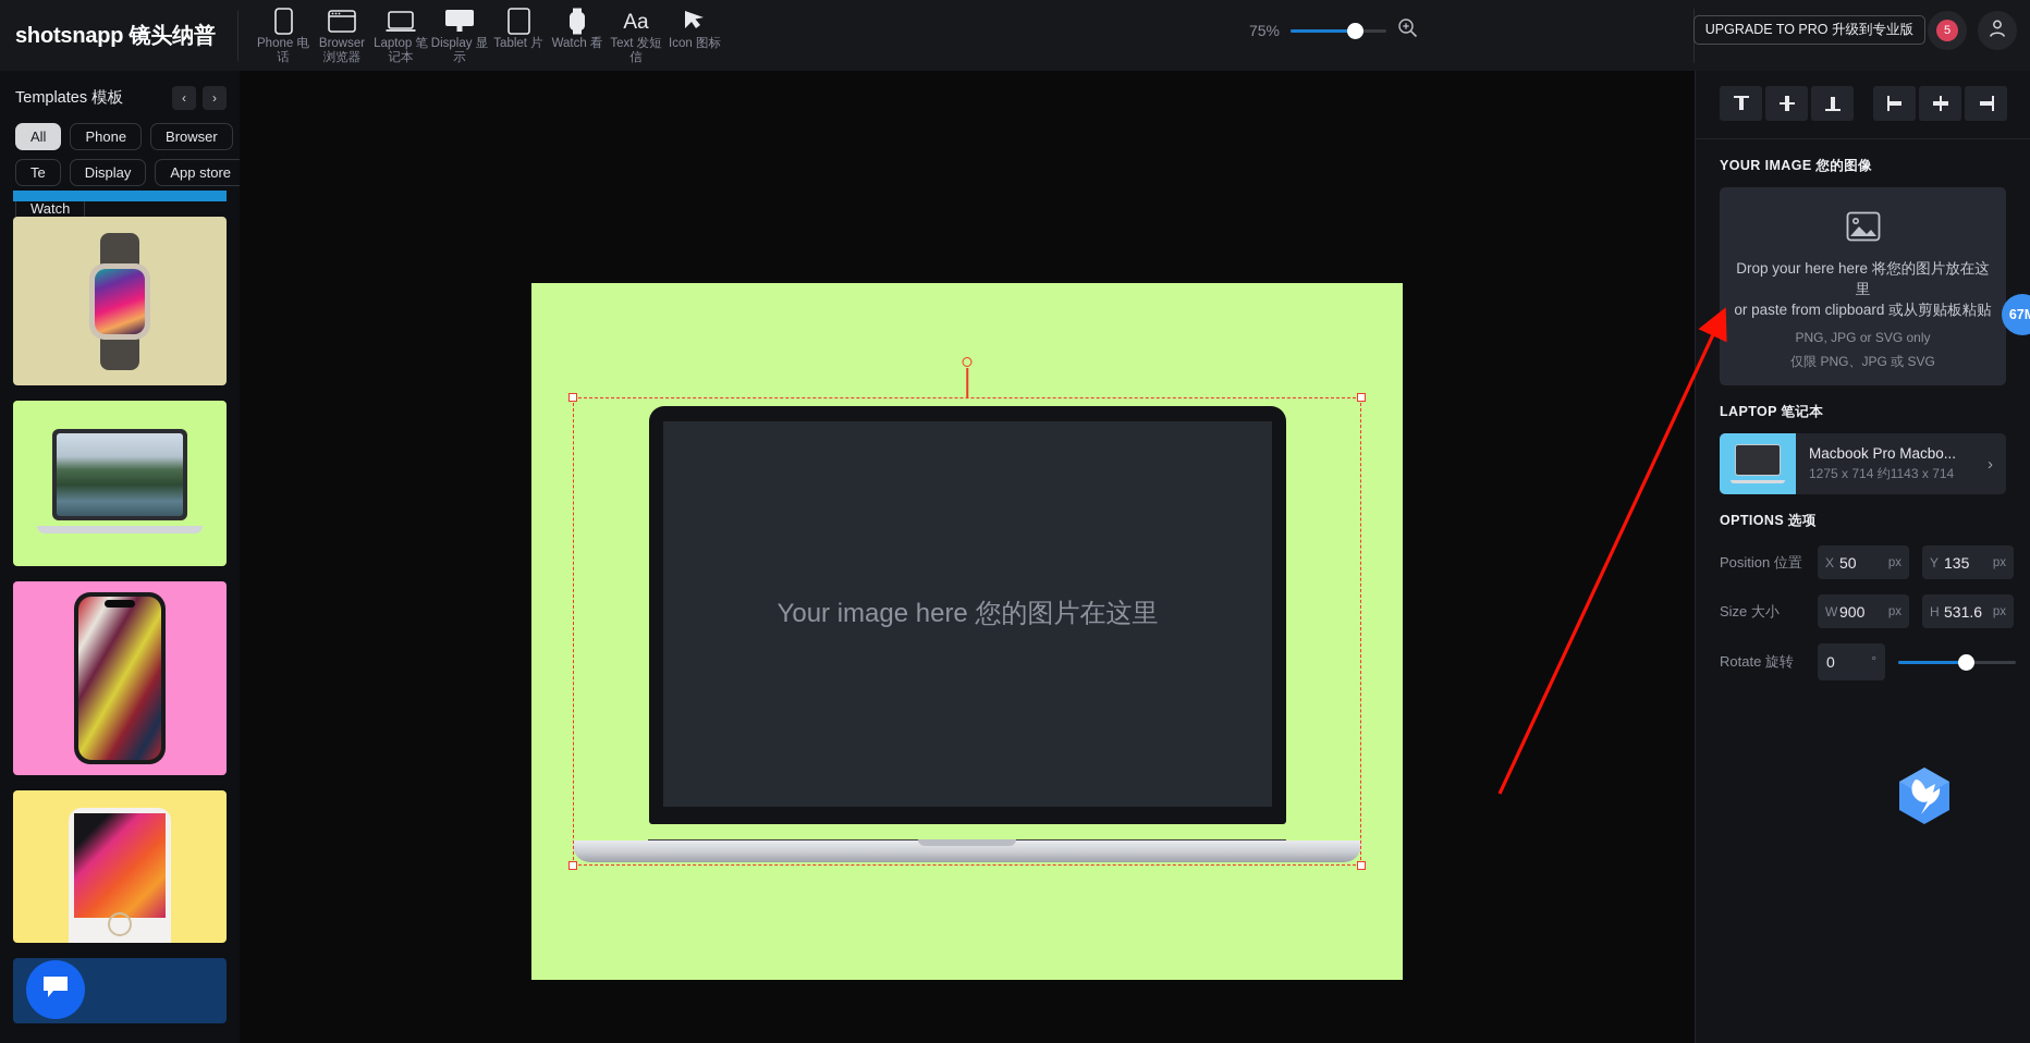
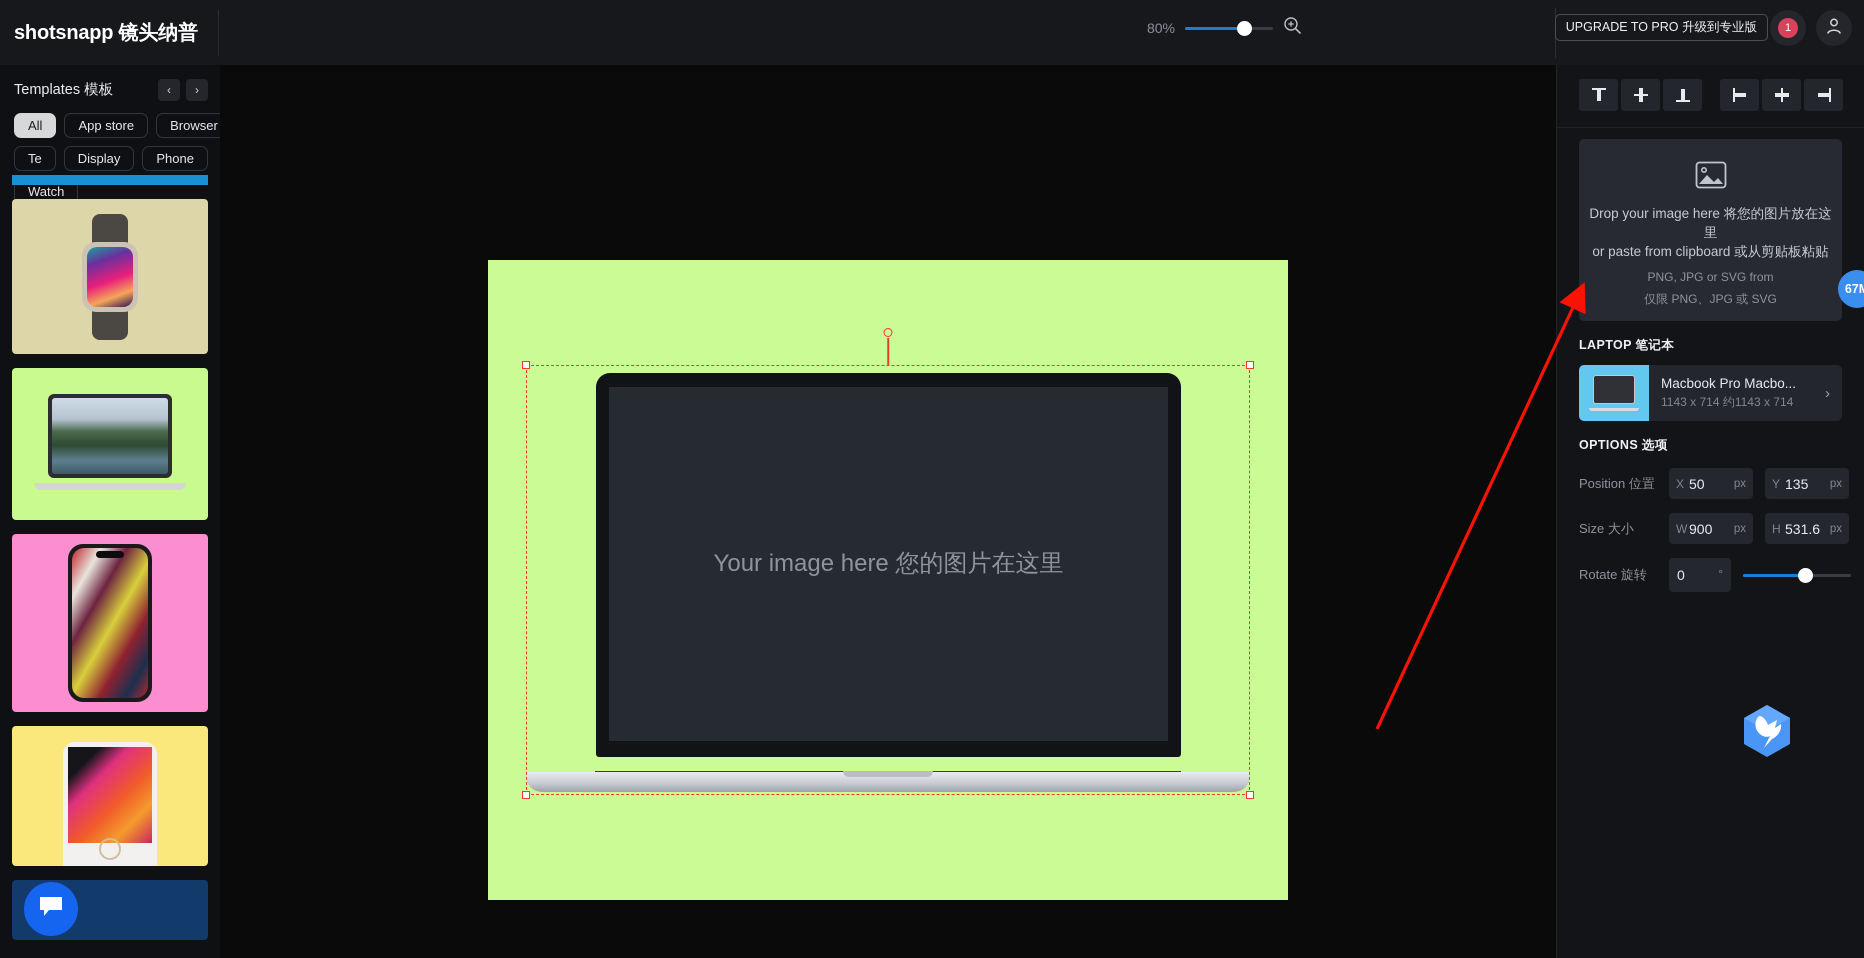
  shotsnapp 镜头纳普
- Phone 电话
- Browser 浏览器
- Laptop 笔记本
- Display 显示
- Tablet 片
- Watch 看
- Aa
- Text 发短信
- Icon 图标
- 75%
+ 80%
  UPGRADE TO PRO 升级到专业版
- 5
+ 1
  Templates 模板
  ‹
  ›
  All
- Phone
+ App store
  Browser
  Te
  Display
- App store
+ Phone
  Watch
  Your image here 您的图片在这里
- YOUR IMAGE 您的图像
- Drop your here here 将您的图片放在这里
+ Drop your image here 将您的图片放在这里
  or paste from clipboard 或从剪贴板粘贴
- PNG, JPG or SVG only
+ PNG, JPG or SVG from
  仅限 PNG、JPG 或 SVG
  LAPTOP 笔记本
  Macbook Pro Macbo...
- 1275 x 714 约1143 x 714
+ 1143 x 714 约1143 x 714
  ›
  OPTIONS 选项
  Position 位置
  X
  50
  px
  Y
  135
  px
  Size 大小
  W
  900
  px
  H
  531.6
  px
  Rotate 旋转
  0
  °
